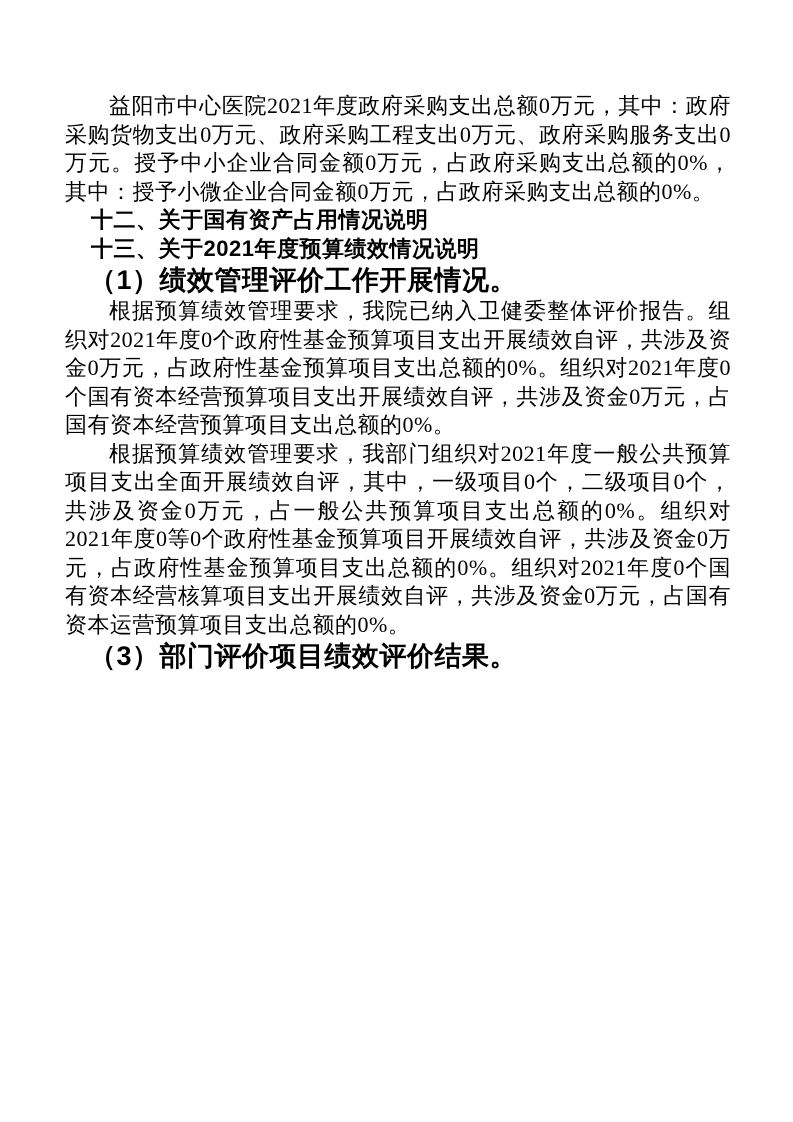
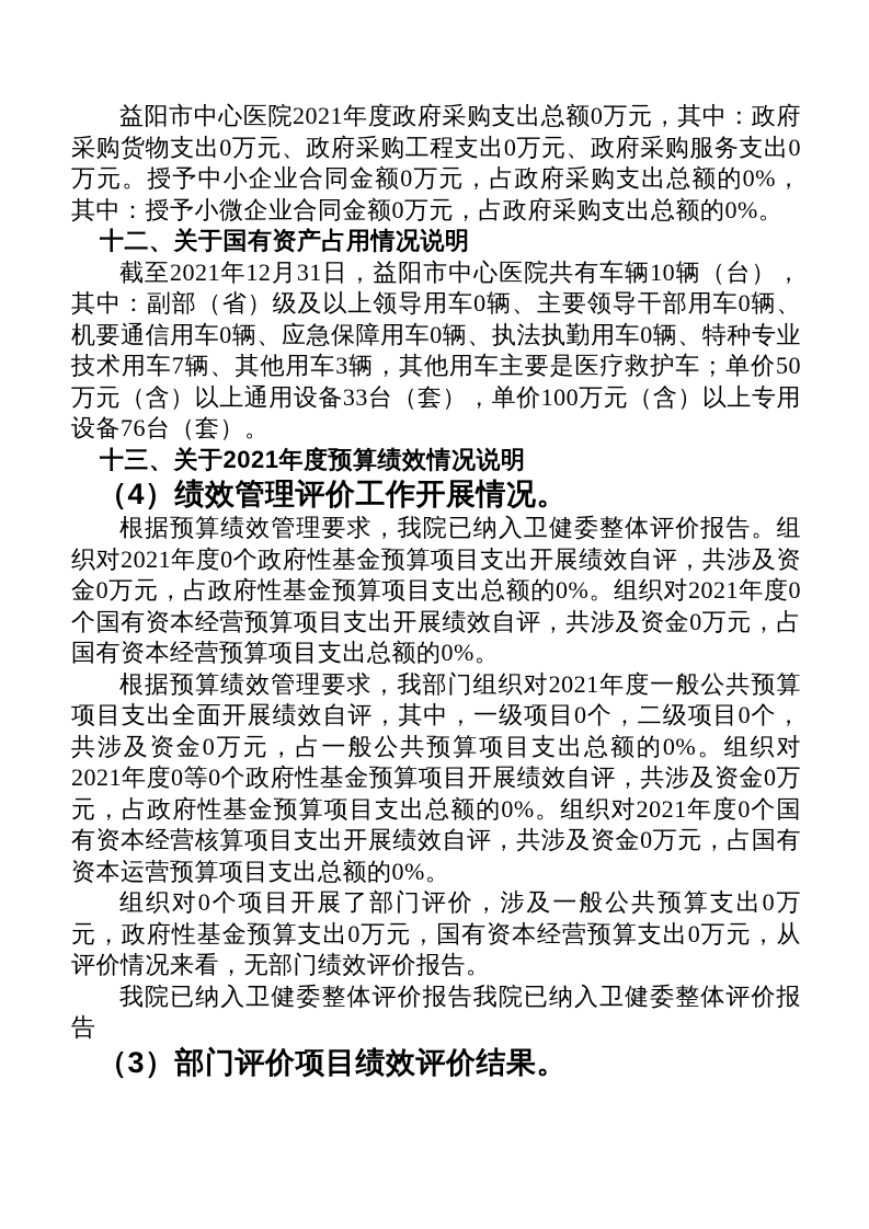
  益阳市中心医院2021年度政府采购支出总额0万元，其中：政府采购货物支出0万元、政府采购工程支出0万元、政府采购服务支出0万元。授予中小企业合同金额0万元，占政府采购支出总额的0%，其中：授予小微企业合同金额0万元，占政府采购支出总额的0%。
  十二、关于国有资产占用情况说明
+ 截至2021年12月31日，益阳市中心医院共有车辆10辆（台），其中：副部（省）级及以上领导用车0辆、主要领导干部用车0辆、机要通信用车0辆、应急保障用车0辆、执法执勤用车0辆、特种专业技术用车7辆、其他用车3辆，其他用车主要是医疗救护车；单价50万元（含）以上通用设备33台（套），单价100万元（含）以上专用设备76台（套）。
  十三、关于2021年度预算绩效情况说明
- （1）绩效管理评价工作开展情况。
+ （4）绩效管理评价工作开展情况。
  根据预算绩效管理要求，我院已纳入卫健委整体评价报告。组织对2021年度0个政府性基金预算项目支出开展绩效自评，共涉及资金0万元，占政府性基金预算项目支出总额的0%。组织对2021年度0个国有资本经营预算项目支出开展绩效自评，共涉及资金0万元，占国有资本经营预算项目支出总额的0%。
  根据预算绩效管理要求，我部门组织对2021年度一般公共预算项目支出全面开展绩效自评，其中，一级项目0个，二级项目0个，共涉及资金0万元，占一般公共预算项目支出总额的0%。组织对2021年度0等0个政府性基金预算项目开展绩效自评，共涉及资金0万元，占政府性基金预算项目支出总额的0%。组织对2021年度0个国有资本经营核算项目支出开展绩效自评，共涉及资金0万元，占国有资本运营预算项目支出总额的0%。
+ 组织对0个项目开展了部门评价，涉及一般公共预算支出0万元，政府性基金预算支出0万元，国有资本经营预算支出0万元，从评价情况来看，无部门绩效评价报告。
+ 我院已纳入卫健委整体评价报告我院已纳入卫健委整体评价报告
  （3）部门评价项目绩效评价结果。
